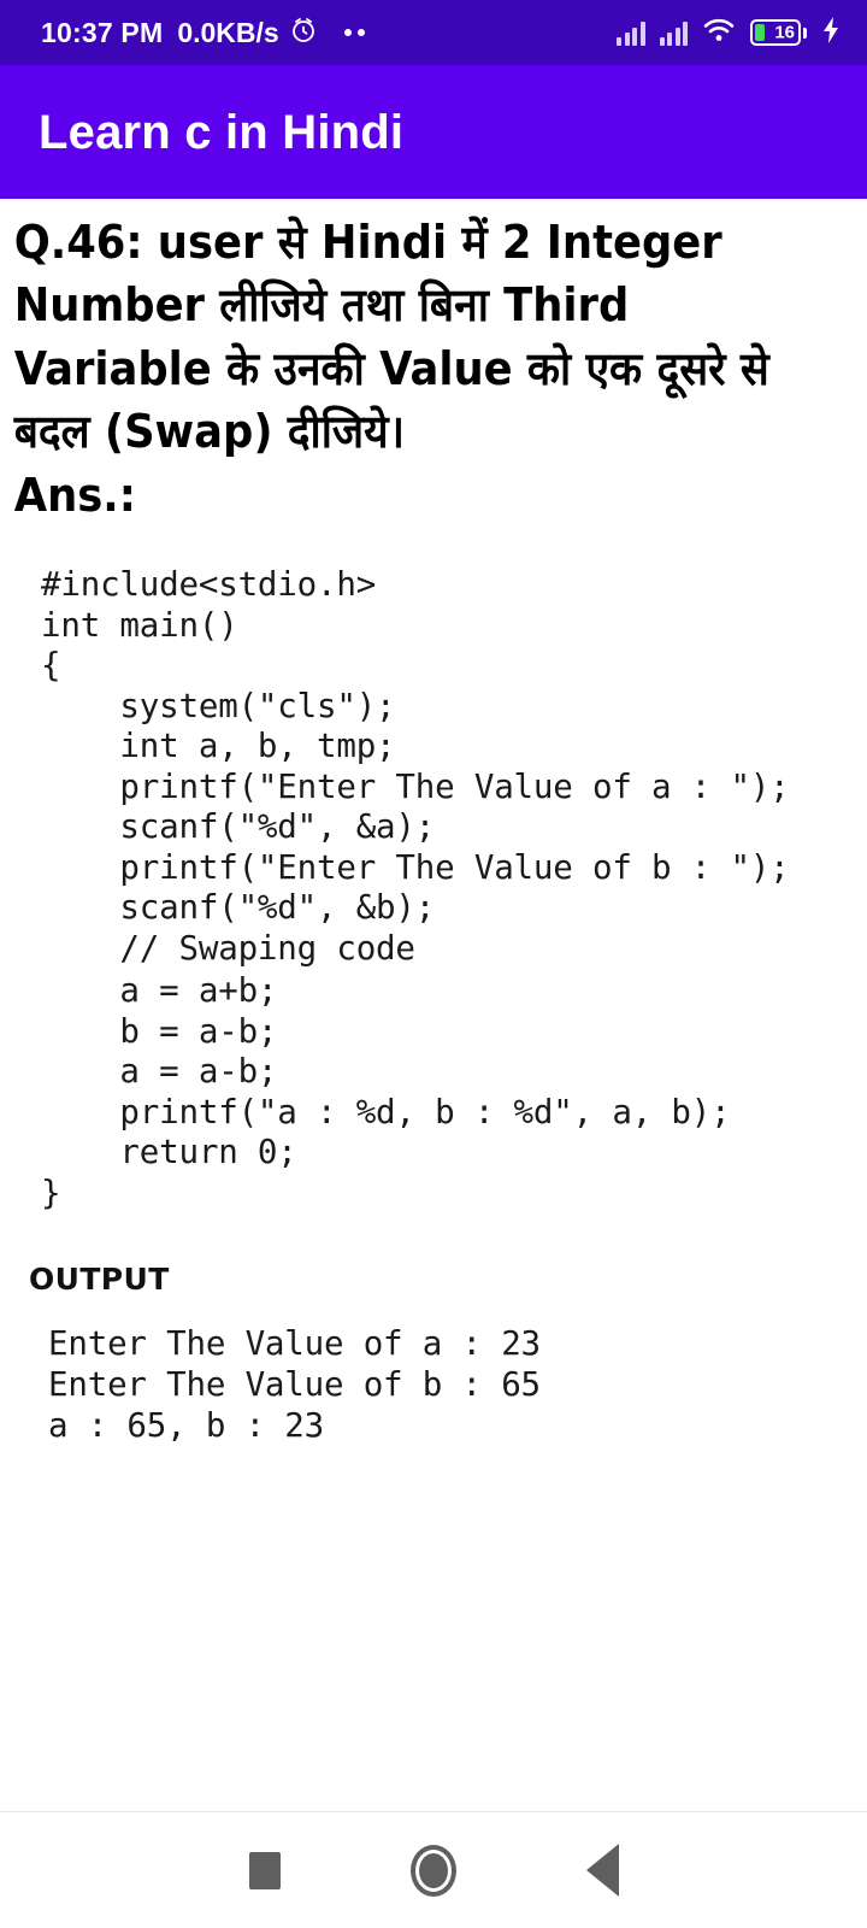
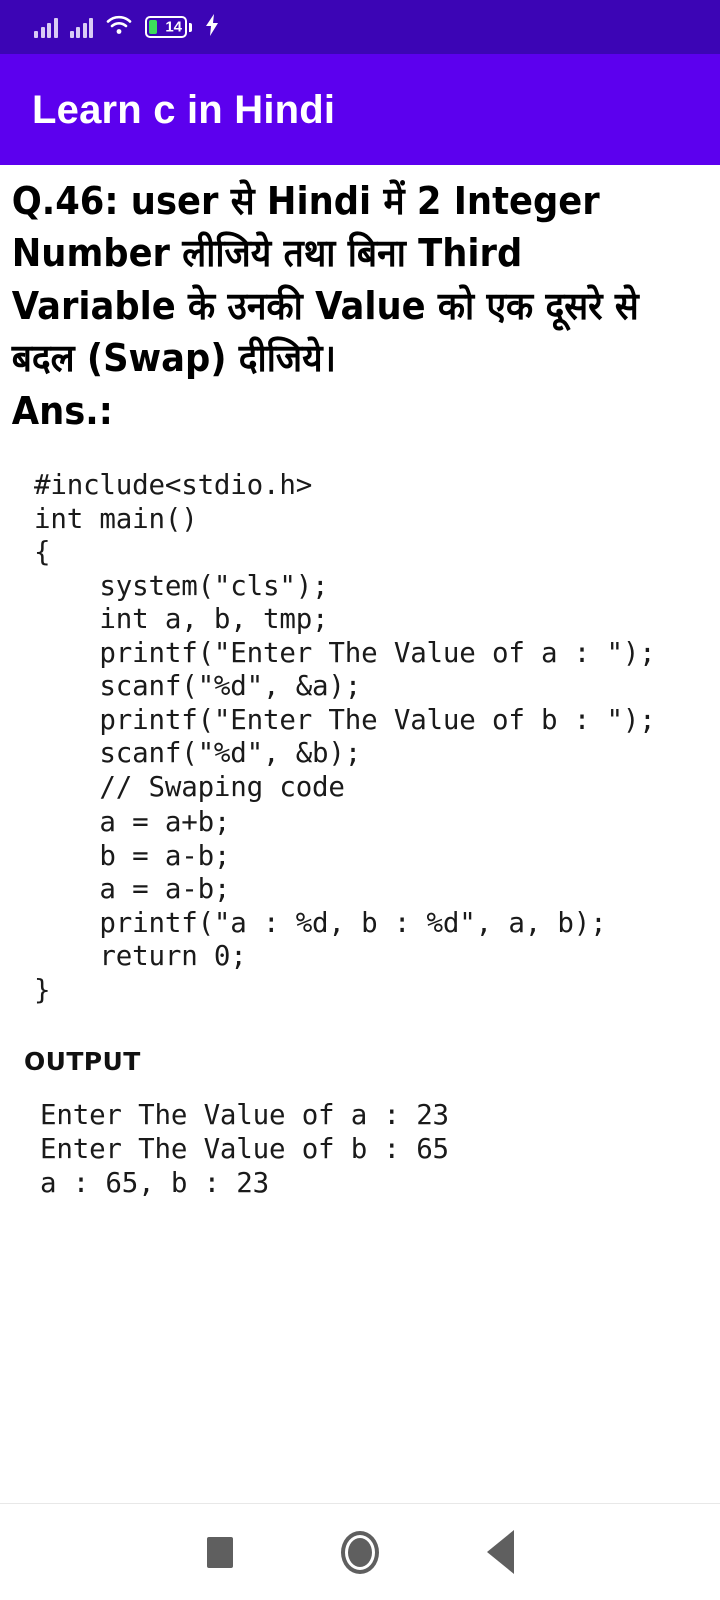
- 10:37 PM
- 0.0KB/s
- 16
+ 14
  Learn c in Hindi
  Q.46: user से Hindi में 2 Integer Number लीजिये तथा बिना Third Variable के उनकी Value को एक दूसरे से बदल (Swap) दीजिये।
  Ans.:
  #include<stdio.h>
  int main()
  {
  system("cls");
  int a, b, tmp;
  printf("Enter The Value of a : ");
  scanf("%d", &a);
  printf("Enter The Value of b : ");
  scanf("%d", &b);
  // Swaping code a = a+b;
  b = a-b;
  a = a-b;
  printf("a : %d, b : %d", a, b);
  return 0;
  }
  OUTPUT
  Enter The Value of a : 23
  Enter The Value of b : 65
  a : 65, b : 23
